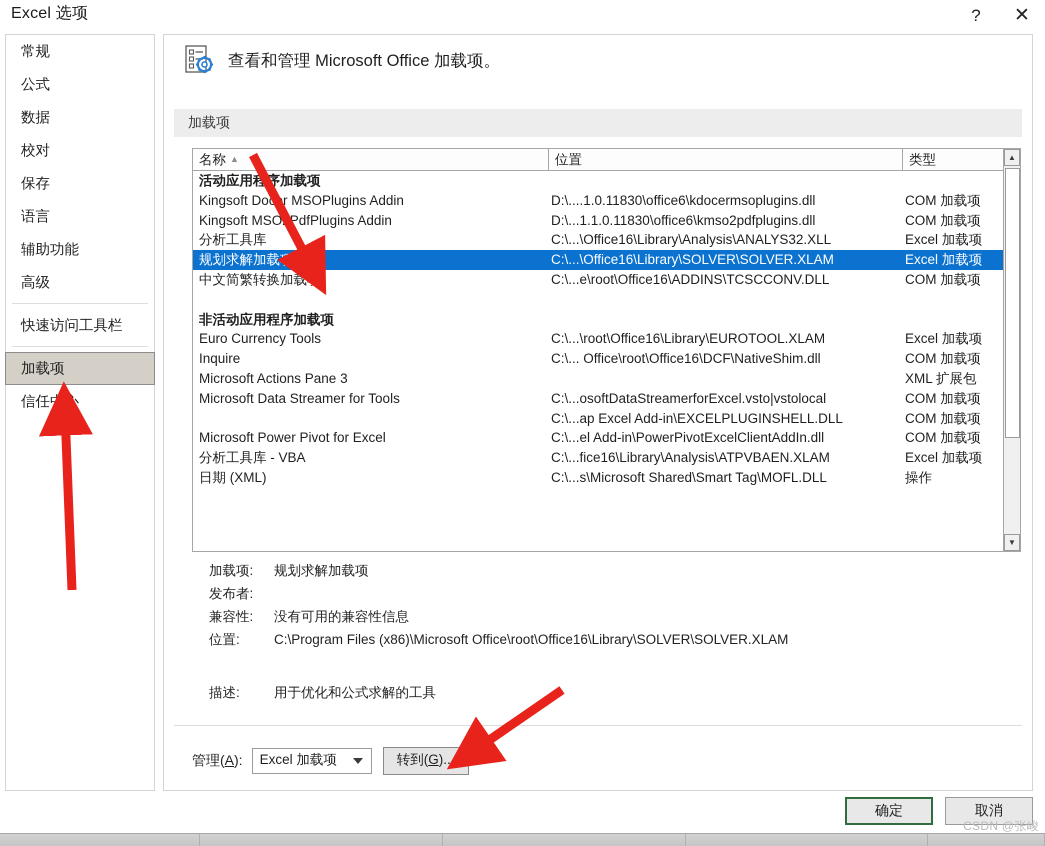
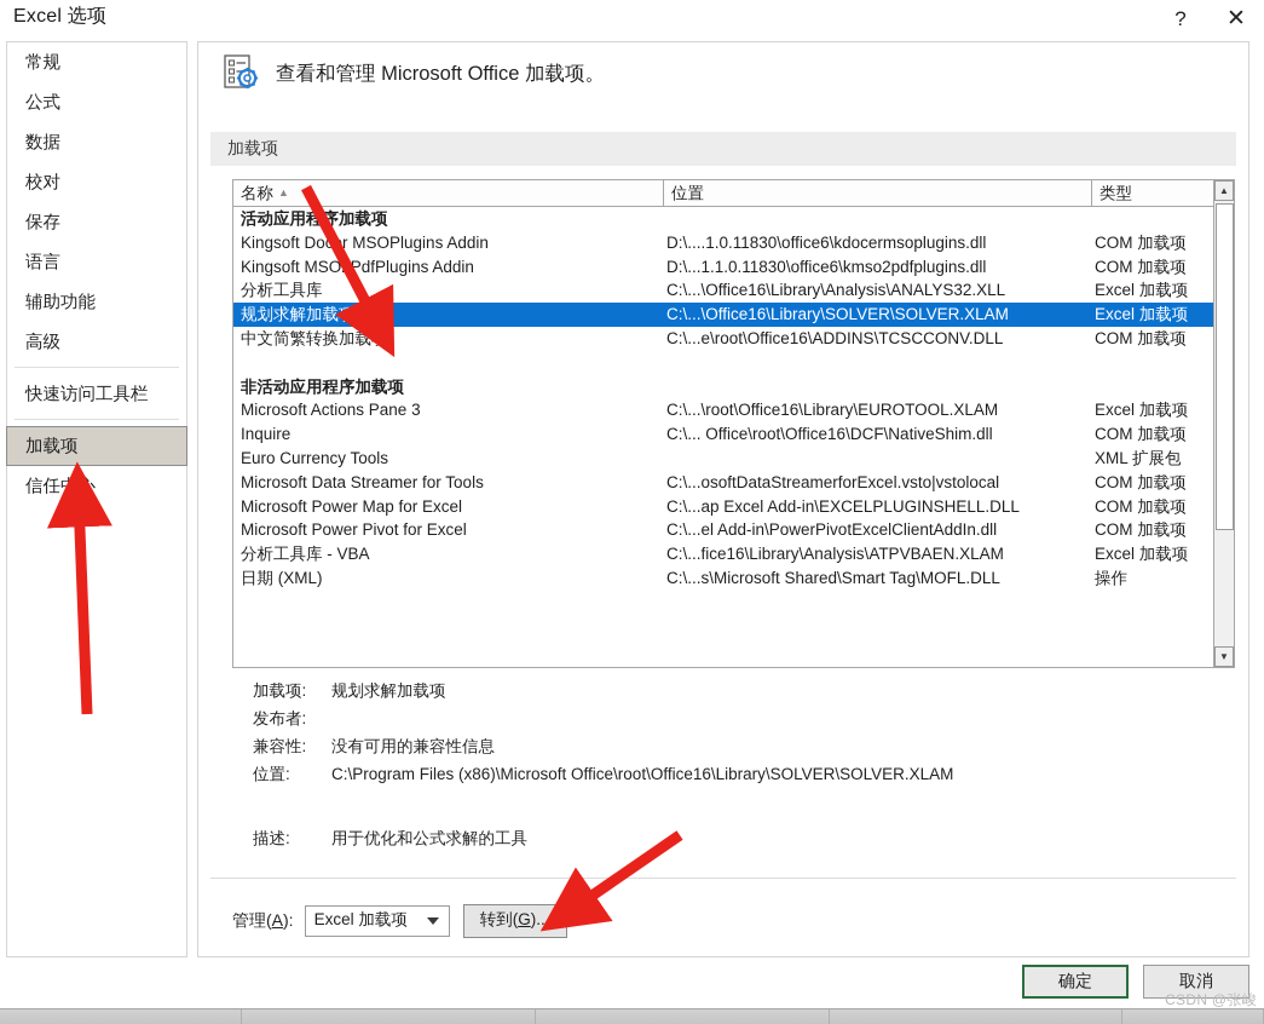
  Excel 选项
  ?
  ✕
  常规
  公式
  数据
  校对
  保存
  语言
  辅助功能
  高级
  快速访问工具栏
  加载项
  信任中心
  查看和管理 Microsoft Office 加载项。
  加载项
  名称 ▲
  位置
  类型
  活动应用程序加载项
  Kingsoft Dor MSOPlugins Addin
  D:\....1.0.11830\office6\kdocermsoplugins.dll
  COM 加载项
  Kingsoft MSOPdfPlugins Addin
  D:\...1.1.0.11830\office6\kmso2pdfplugins.dll
  COM 加载项
  分析工具库
  C:\...\Office16\Library\Analysis\ANALYS32.XLL
  Excel 加载项
  规划求解加载项
  C:\...\Office16\Library\SOLVER\SOLVER.XLAM
  Excel 加载项
  中文简繁转换加载项
  C:\...e\root\Office16\ADDINS\TCSCCONV.DLL
  COM 加载项
  非活动应用程序加载项
- Euro Currency Tools
+ Microsoft Actions Pane 3
  C:\...\root\Office16\Library\EUROTOOL.XLAM
  Excel 加载项
  Inquire
  C:\... Office\root\Office16\DCF\NativeShim.dll
  COM 加载项
- Microsoft Actions Pane 3
+ Euro Currency Tools
  XML 扩展包
  Microsoft Data Streamer for Tools
  C:\...osoftDataStreamerforExcel.vsto|vstolocal
  COM 加载项
+ Microsoft Power Map for Excel
  C:\...ap Excel Add-in\EXCELPLUGINSHELL.DLL
  COM 加载项
  Microsoft Power Pivot for Excel
  C:\...el Add-in\PowerPivotExcelClientAddIn.dll
  COM 加载项
  分析工具库 - VBA
  C:\...fice16\Library\Analysis\ATPVBAEN.XLAM
  Excel 加载项
  日期 (XML)
  C:\...s\Microsoft Shared\Smart Tag\MOFL.DLL
  操作
  ▲
  ▼
  加载项:
  规划求解加载项
  发布者:
  兼容性:
  没有可用的兼容性信息
  位置:
  C:\Program Files (x86)\Microsoft Office\root\Office16\Library\SOLVER\SOLVER.XLAM
  描述:
  用于优化和公式求解的工具
  管理(A):
  Excel 加载项
  转到(G)...
  确定
  取消
  CSDN @张峻
